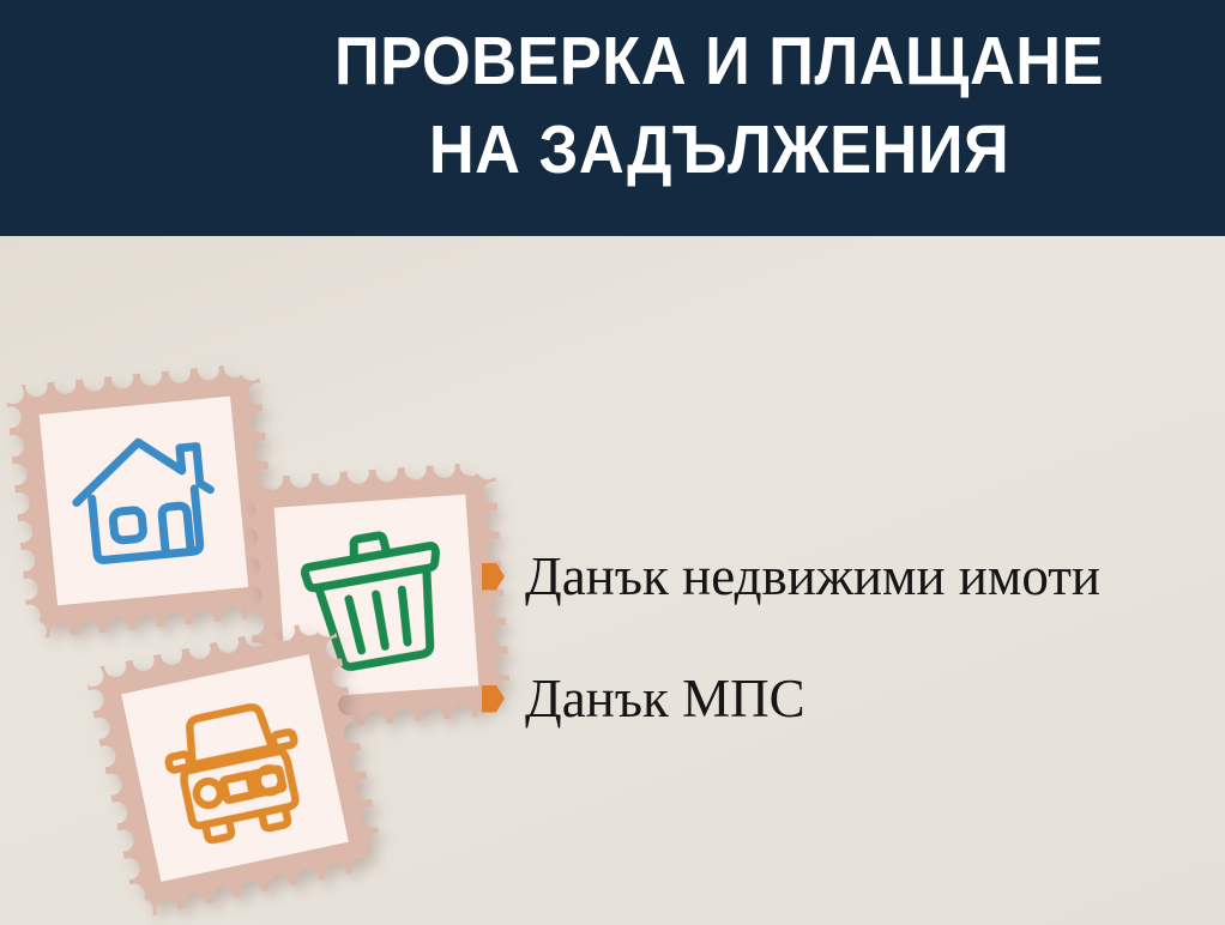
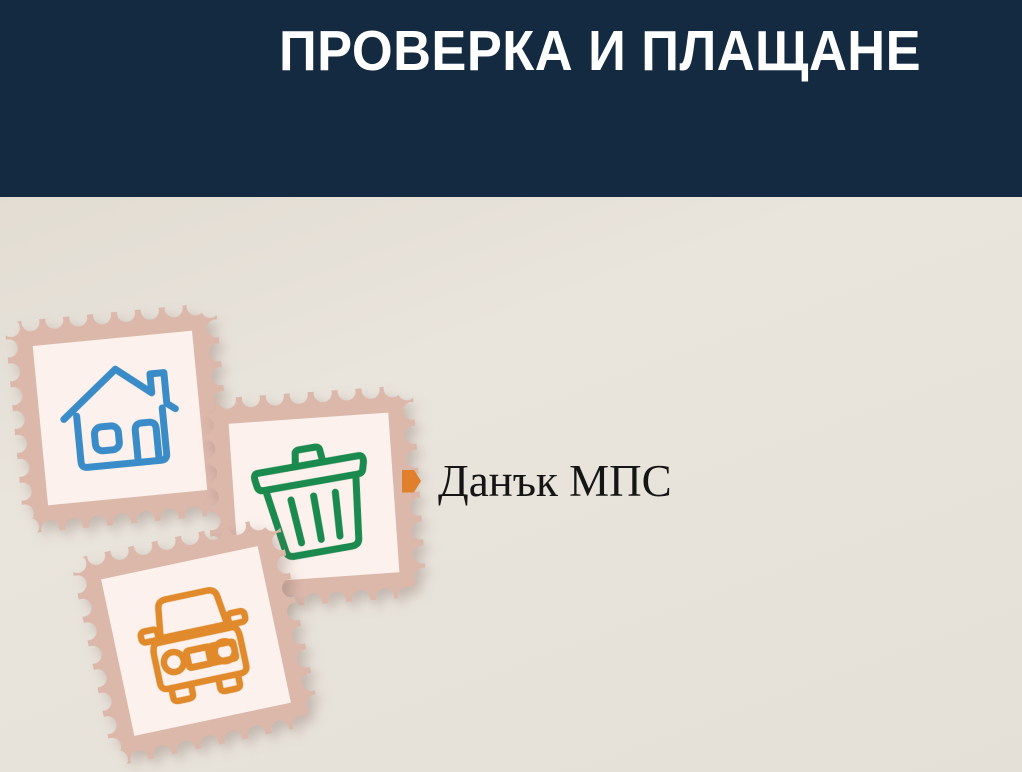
  ПРОВЕРКА И ПЛАЩАНЕ
- НА ЗАДЪЛЖЕНИЯ
- Данък недвижими имоти
  Данък МПС
